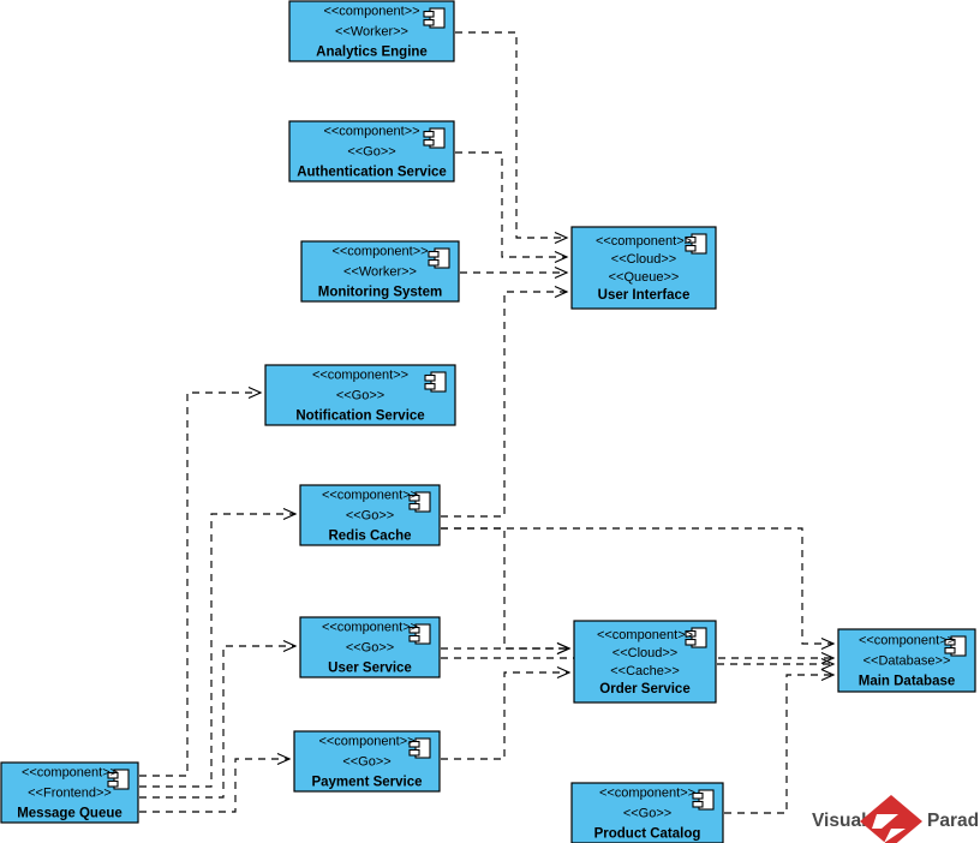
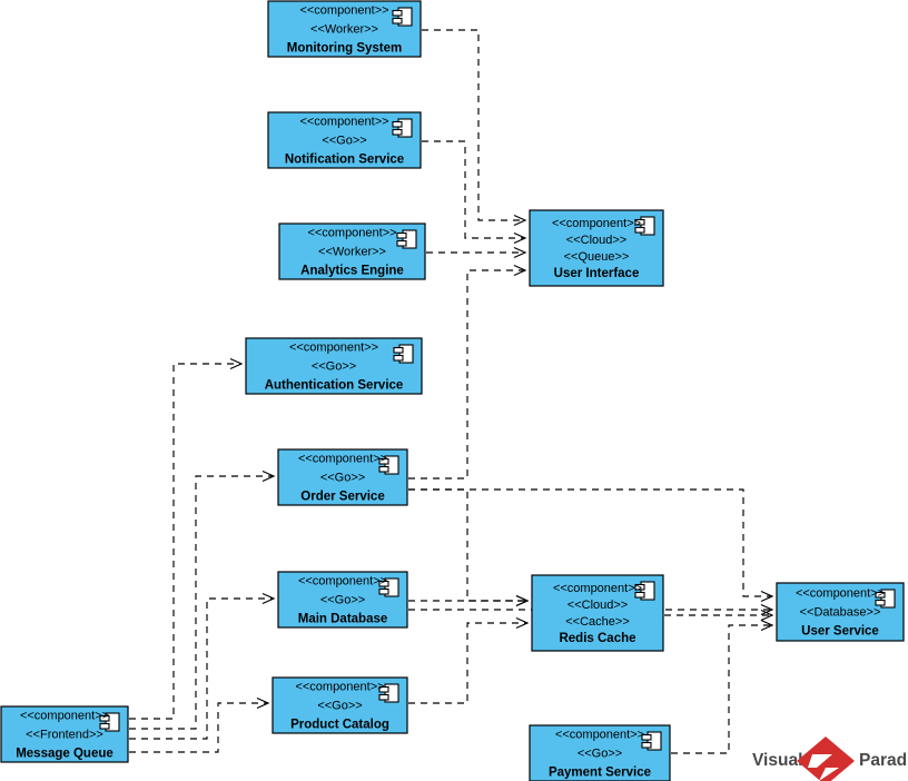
  <<component>>
  <<Worker>>
- Analytics Engine
+ Monitoring System
  <<component>>
  <<Go>>
- Authentication Service
+ Notification Service
  <<component>>
  <<Worker>>
- Monitoring System
+ Analytics Engine
  <<component>>
  <<Cloud>>
  <<Queue>>
  User Interface
  <<component>>
  <<Go>>
- Notification Service
+ Authentication Service
  <<component>>
  <<Go>>
- Redis Cache
+ Order Service
  <<component>>
  <<Go>>
- User Service
+ Main Database
  <<component>>
  <<Cloud>>
  <<Cache>>
- Order Service
+ Redis Cache
  <<component>>
  <<Database>>
- Main Database
+ User Service
  <<component>>
  <<Go>>
- Payment Service
+ Product Catalog
  <<component>>
  <<Go>>
- Product Catalog
+ Payment Service
  <<component>>
  <<Frontend>>
  Message Queue
  Visua
